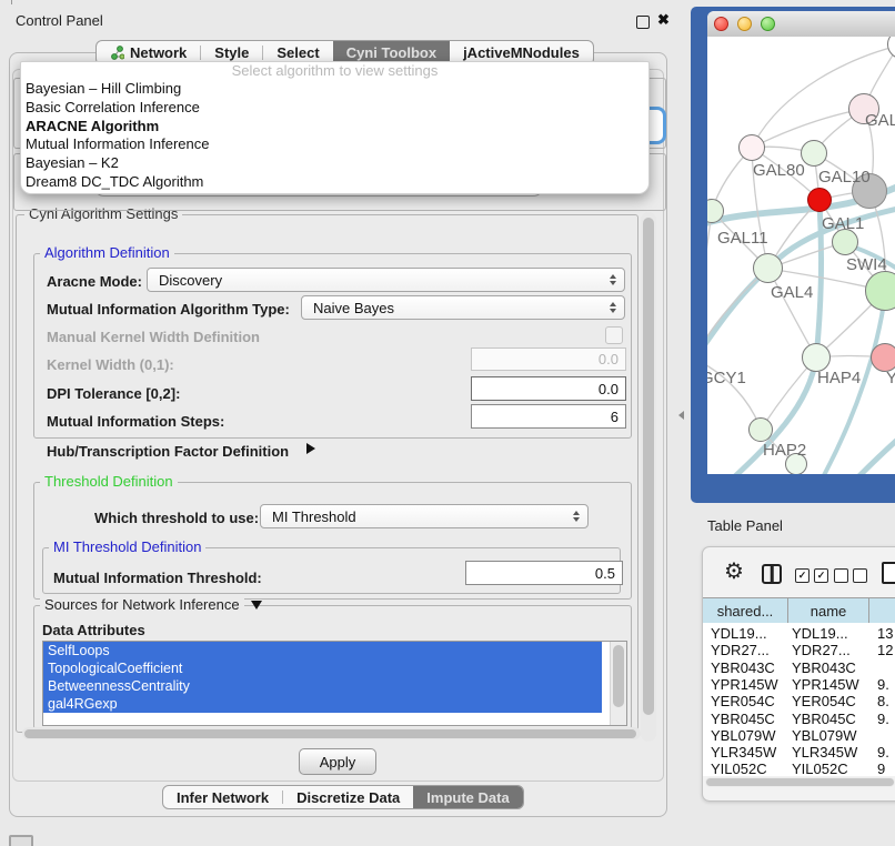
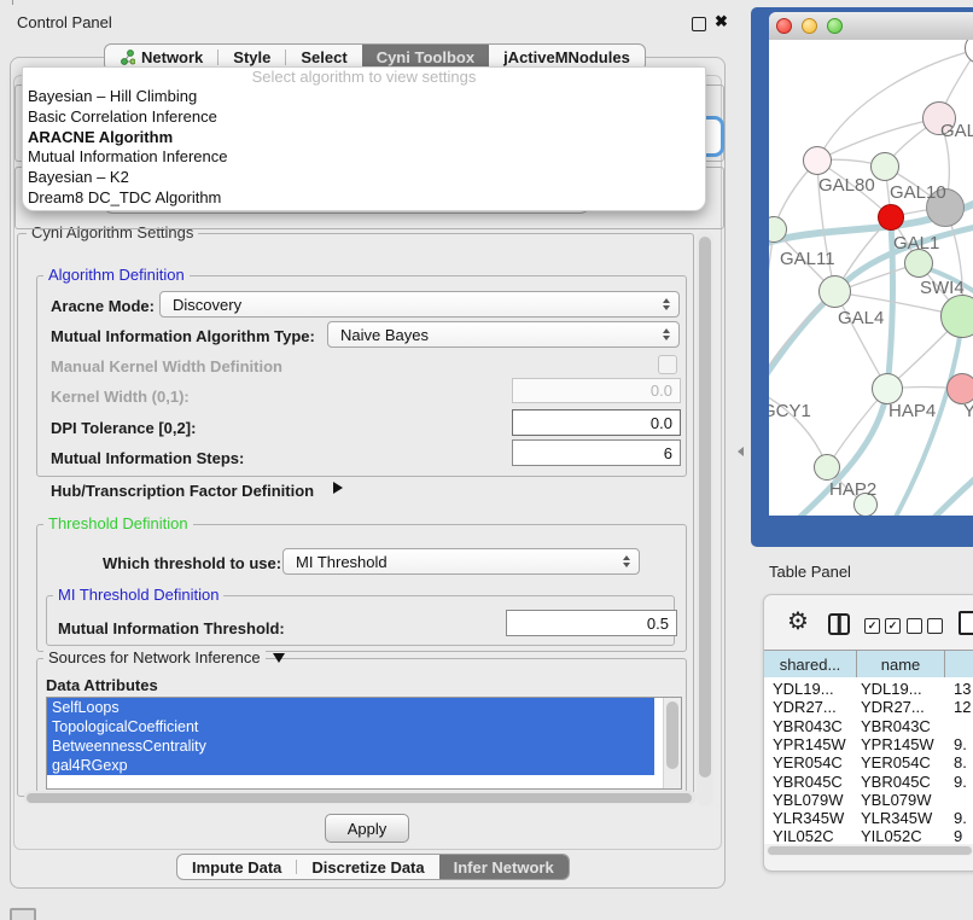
  Control Panel
  ✖
  Network
  Style
  Select
  Cyni Toolbox
  jActiveMNodules
  Select algorithm to view settings
  Bayesian – Hill Climbing
  Basic Correlation Inference
  ARACNE Algorithm
  Mutual Information Inference
  Bayesian – K2
  Dream8 DC_TDC Algorithm
  Cyni Algorithm Settings
  Algorithm Definition
  Aracne Mode:
  Discovery
  Mutual Information Algorithm Type:
  Naive Bayes
  Manual Kernel Width Definition
  Kernel Width (0,1):
  0.0
  DPI Tolerance [0,2]:
  0.0
  Mutual Information Steps:
  6
  Hub/Transcription Factor Definition
  Threshold Definition
  Which threshold to use:
  MI Threshold
  MI Threshold Definition
  Mutual Information Threshold:
  0.5
  Sources for Network Inference
  Data Attributes
  SelfLoops
  TopologicalCoefficient
  BetweennessCentrality
  gal4RGexp
  Apply
- Infer Network
+ Impute Data
  Discretize Data
- Impute Data
+ Infer Network
  GAL
  GAL80
  GAL10
  GAL1
  GAL11
  SWI4
  GAL4
  GCY1
  HAP4
  Y
  HAP2
  Table Panel
  ⚙
  ✓
  ✓
  shared...
  name
  YDL19...
  YDL19...
  13
  YDR27...
  YDR27...
  12
  YBR043C
  YBR043C
  YPR145W
  YPR145W
  9.
  YER054C
  YER054C
  8.
  YBR045C
  YBR045C
  9.
  YBL079W
  YBL079W
  YLR345W
  YLR345W
  9.
  YIL052C
  YIL052C
  9
